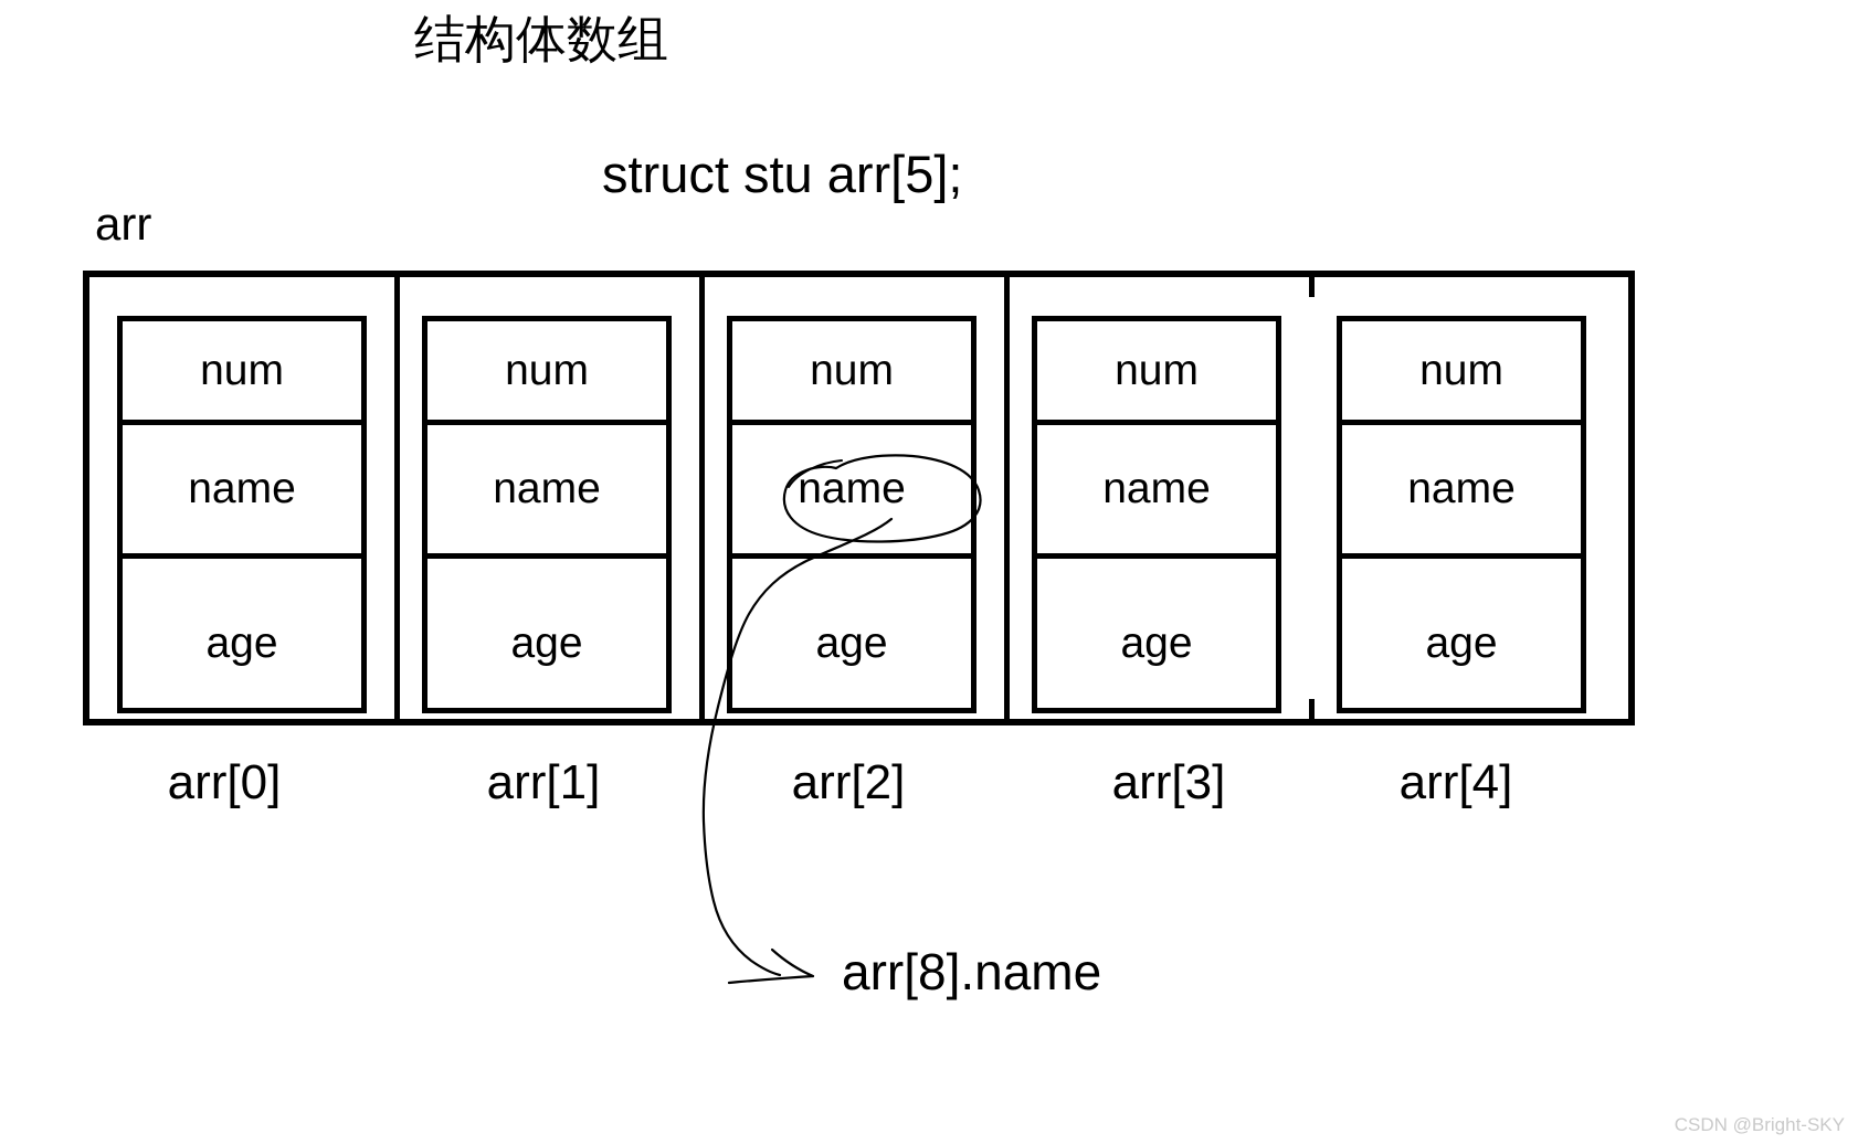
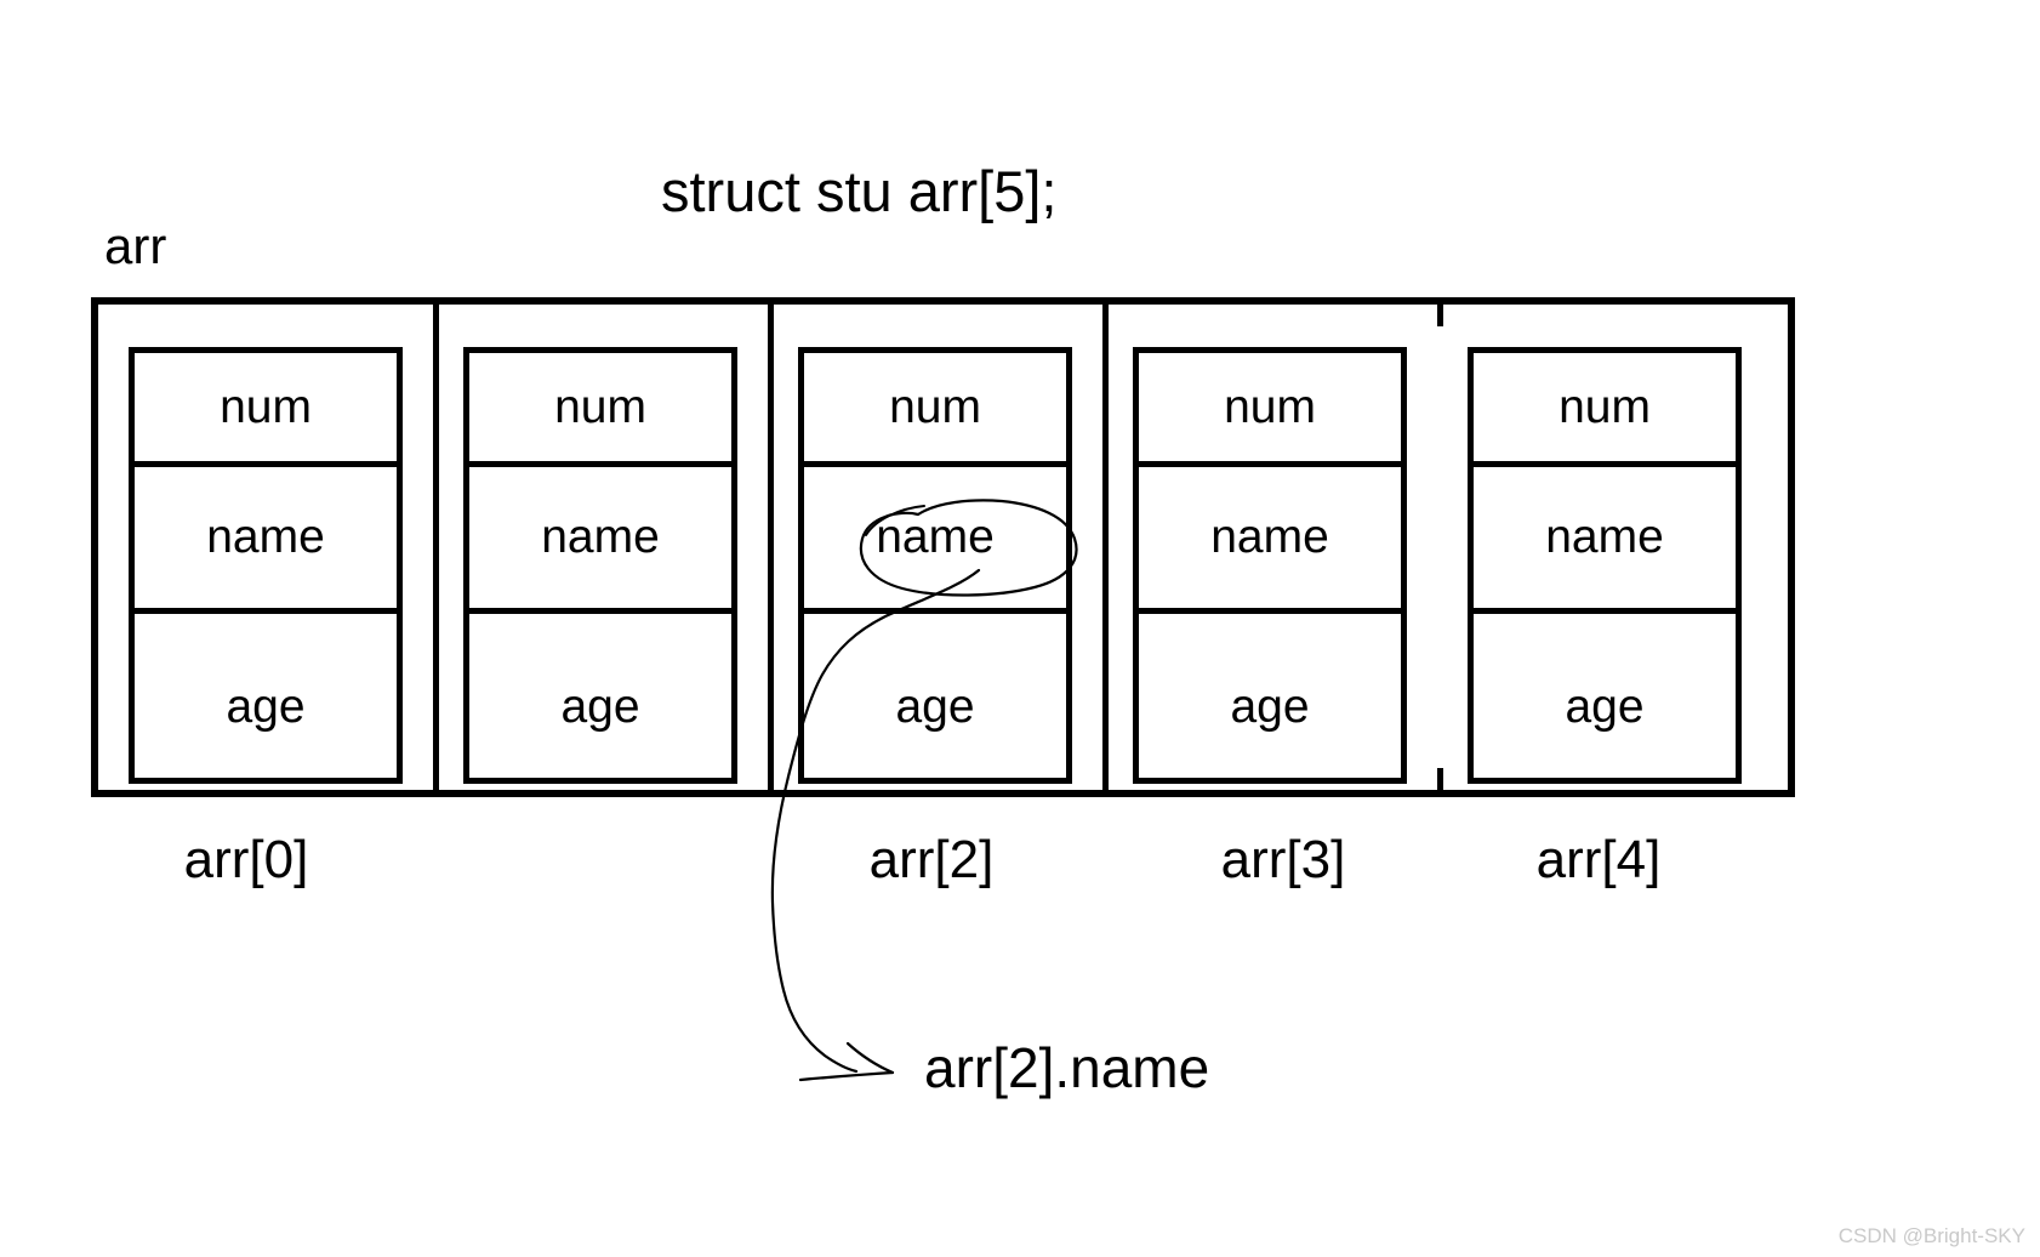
- 结构体数组
  struct stu arr[5];
  arr
  num
  name
  age
  num
  name
  age
  num
  name
  age
  num
  name
  age
  num
  name
  age
  arr[0]
- arr[1]
  arr[2]
  arr[3]
  arr[4]
- arr[8].name
+ arr[2].name
  CSDN @Bright-SKY
